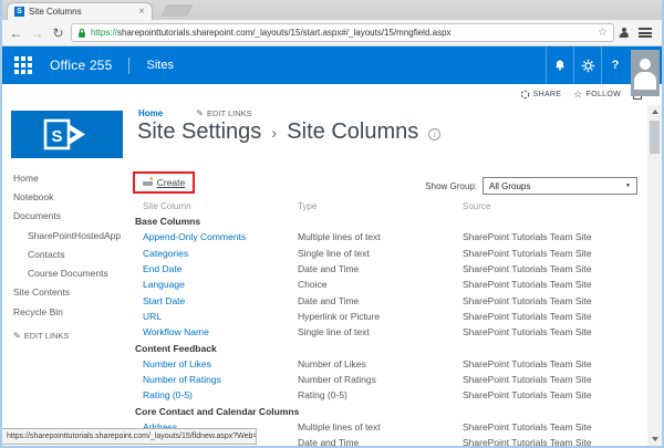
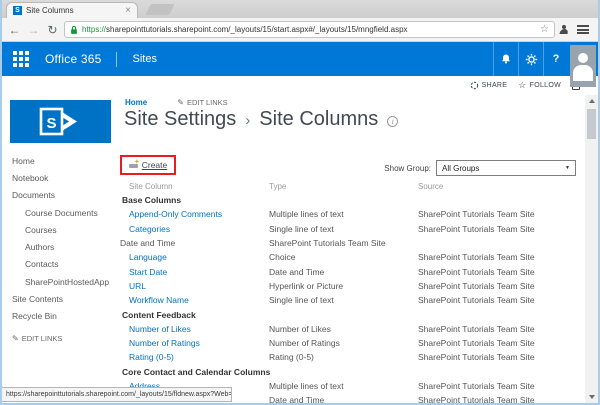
  Site Columns
  ×
  ←
  →
  ↻
  https://sharepointtutorials.sharepoint.com/_layouts/15/start.aspx#/_layouts/15/mngfield.aspx
  ☆
- Office 255
+ Office 365
  Sites
  ?
  ☆
  S
  Home
  ✎
  EDIT LINKS
  Site Settings
  ›
  Site Columns
  i
  Home
  Notebook
  Documents
- SharePointHostedApp
+ Course Documents
+ Courses
+ Authors
  Contacts
- Course Documents
+ SharePointHostedApp
  Site Contents
  Recycle Bin
  ✎
  EDIT LINKS
  Create
  Show Group:
  All Groups
  Site Column
  Type
  Source
  Base Columns
  Append-Only Comments
  Multiple lines of text
  SharePoint Tutorials Team Site
  Categories
  Single line of text
  SharePoint Tutorials Team Site
- End Date
  Date and Time
  SharePoint Tutorials Team Site
  Language
  Choice
  SharePoint Tutorials Team Site
  Start Date
  Date and Time
  SharePoint Tutorials Team Site
  URL
  Hyperlink or Picture
  SharePoint Tutorials Team Site
  Workflow Name
  Single line of text
  SharePoint Tutorials Team Site
  Content Feedback
  Number of Likes
  Number of Likes
  SharePoint Tutorials Team Site
  Number of Ratings
  Number of Ratings
  SharePoint Tutorials Team Site
  Rating (0-5)
  Rating (0-5)
  SharePoint Tutorials Team Site
  Core Contact and Calendar Columns
  Address
  Multiple lines of text
  SharePoint Tutorials Team Site
  Date and Time
  SharePoint Tutorials Team Site
